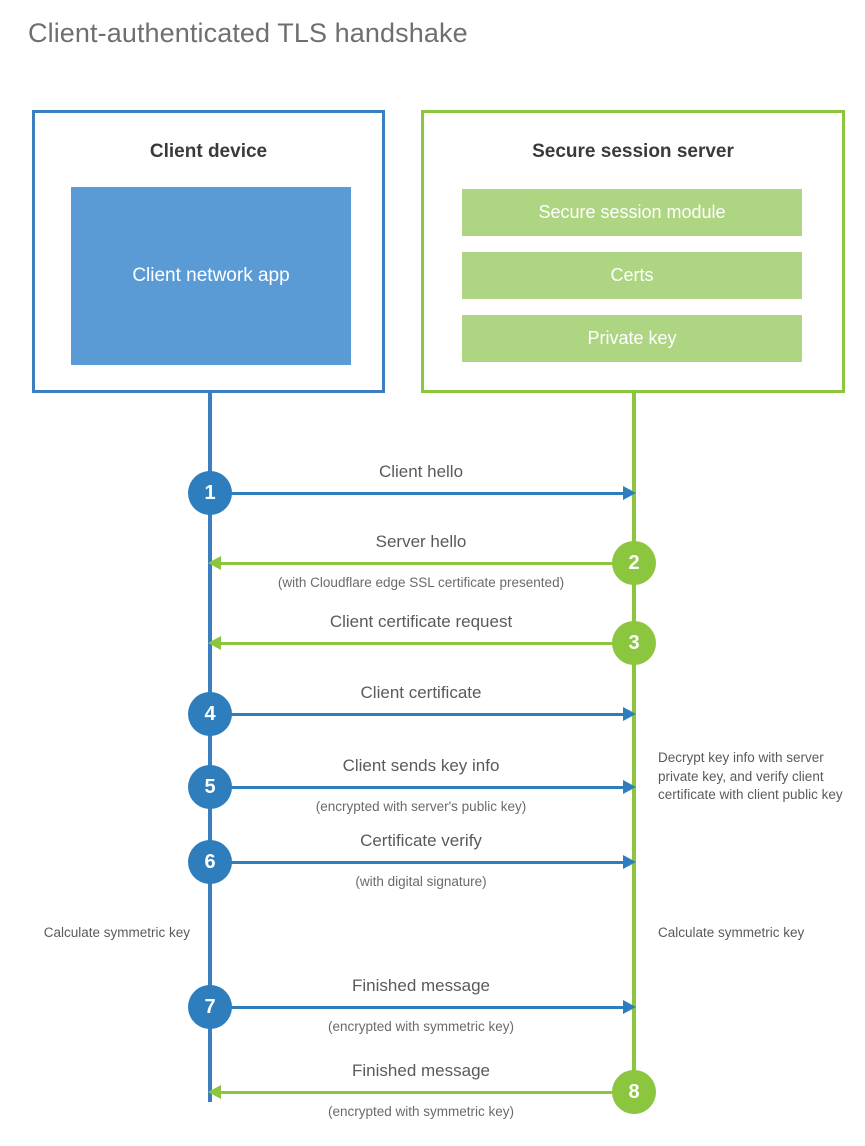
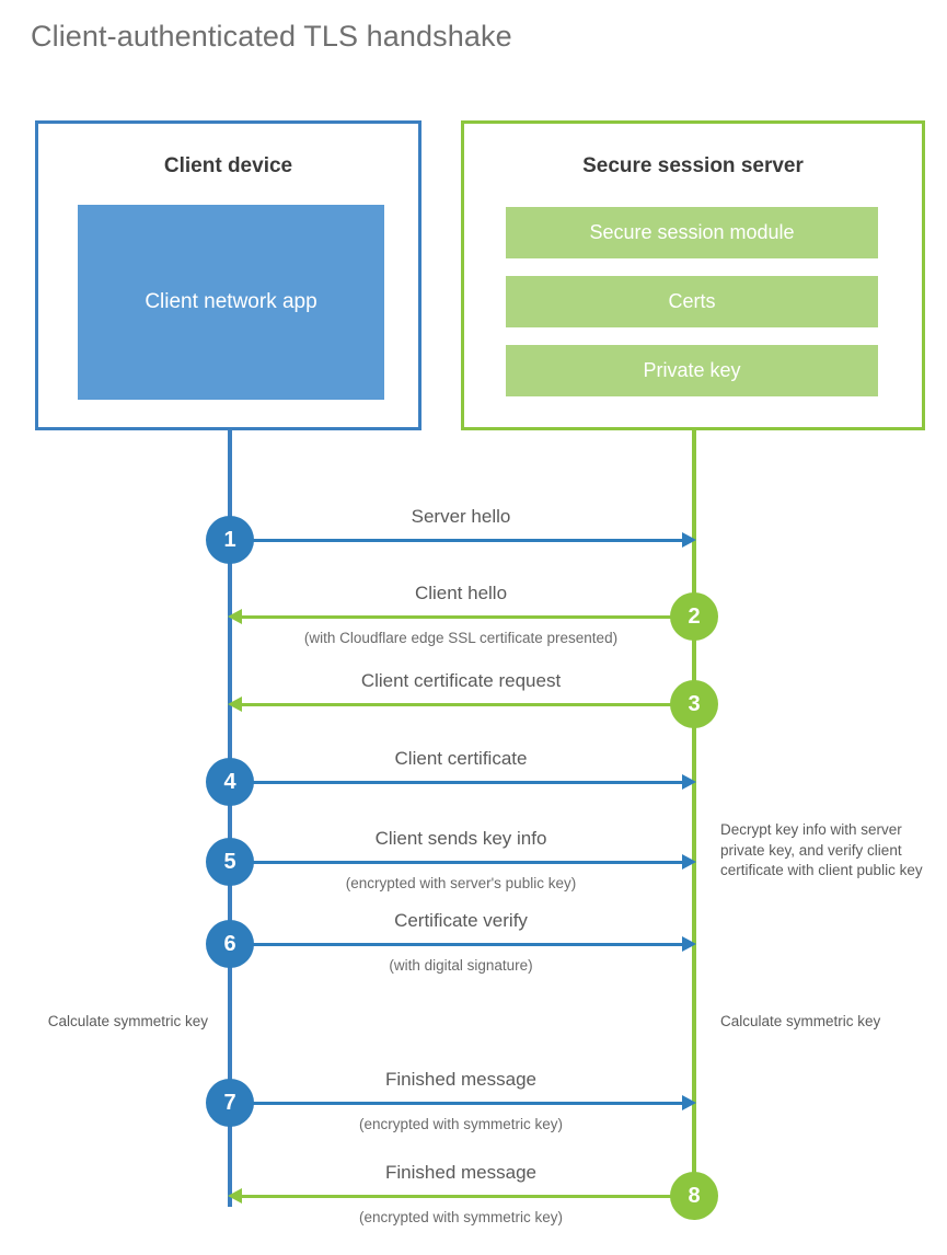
  Client-authenticated TLS handshake
  Client device
  Client network app
  Secure session server
  Secure session module
  Certs
  Private key
  Calculate symmetric key
  Calculate symmetric key
  Decrypt key info with server private key, and verify client certificate with client public key
- Client hello
+ Server hello
  1
- Server hello
+ Client hello
  (with Cloudflare edge SSL certificate presented)
  2
  Client certificate request
  3
  Client certificate
  4
  Client sends key info
  (encrypted with server's public key)
  5
  Certificate verify
  (with digital signature)
  6
  Finished message
  (encrypted with symmetric key)
  7
  Finished message
  (encrypted with symmetric key)
  8
